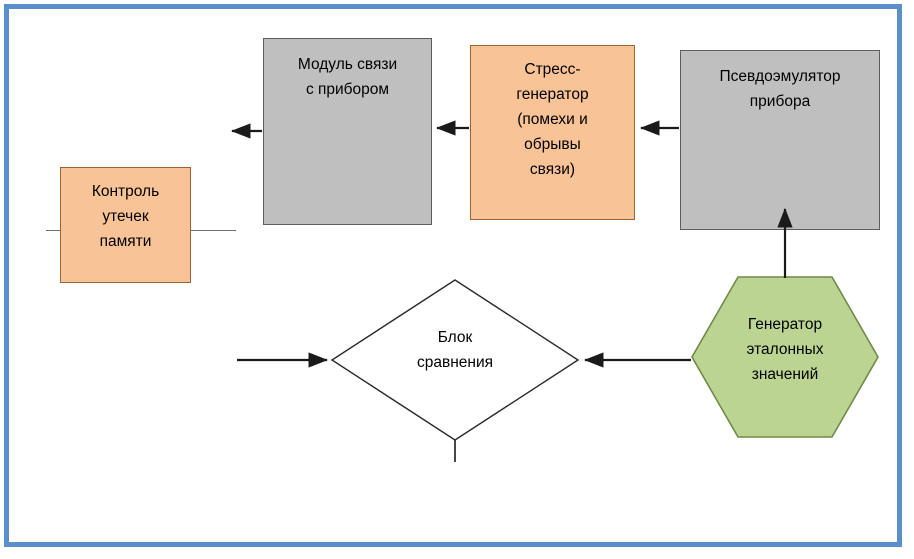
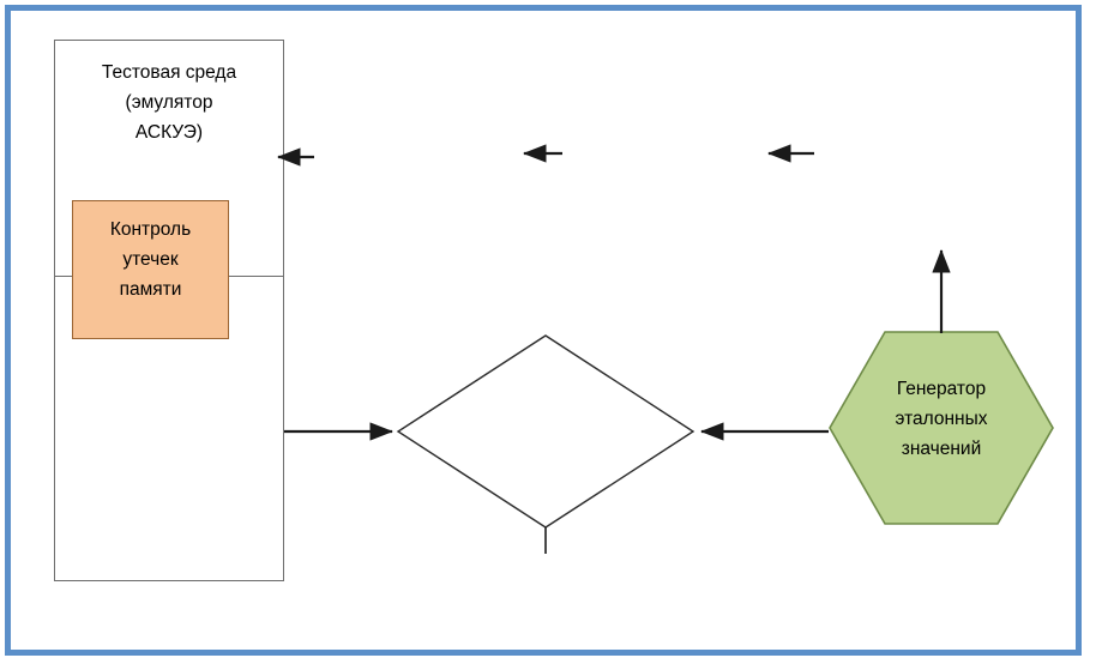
+ Тестовая среда
+ (эмулятор
+ АСКУЭ)
  Контроль
  утечек
  памяти
- Модуль связи
- с прибором
- Стресс-
- генератор
- (помехи и
- обрывы
- связи)
- Псевдоэмулятор
- прибора
- Блок
- сравнения
  Генератор
  эталонных
  значений
